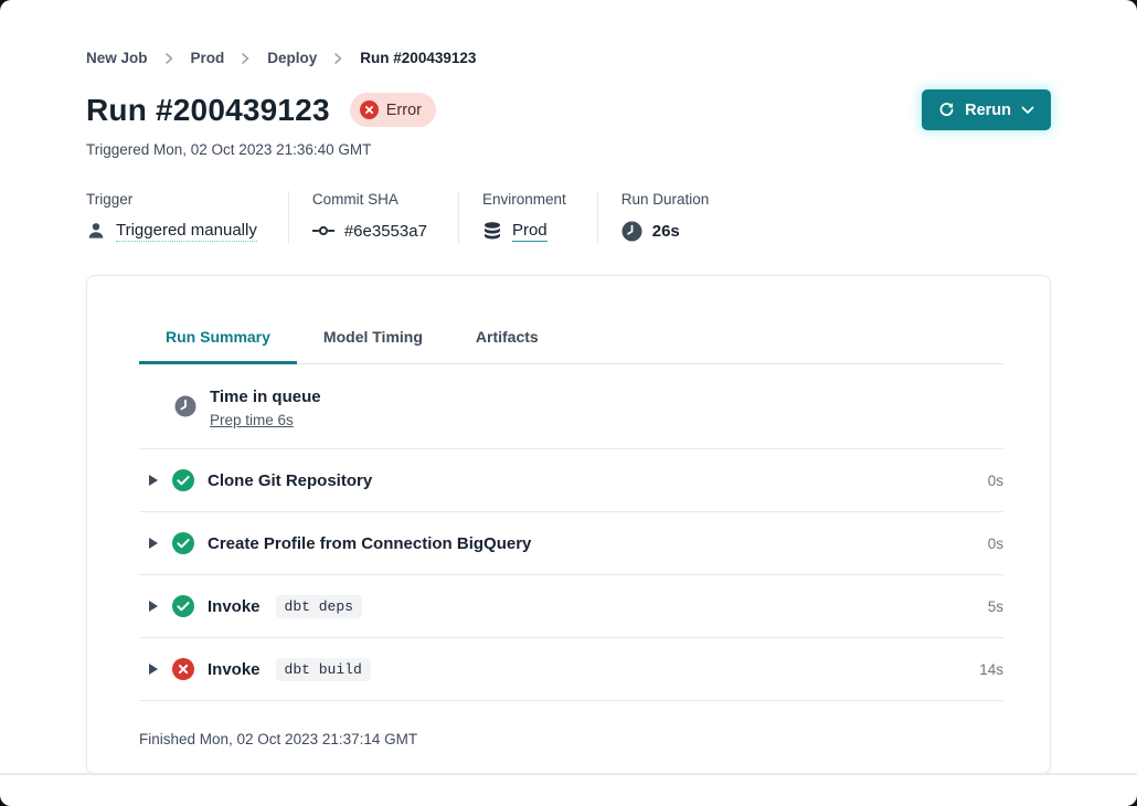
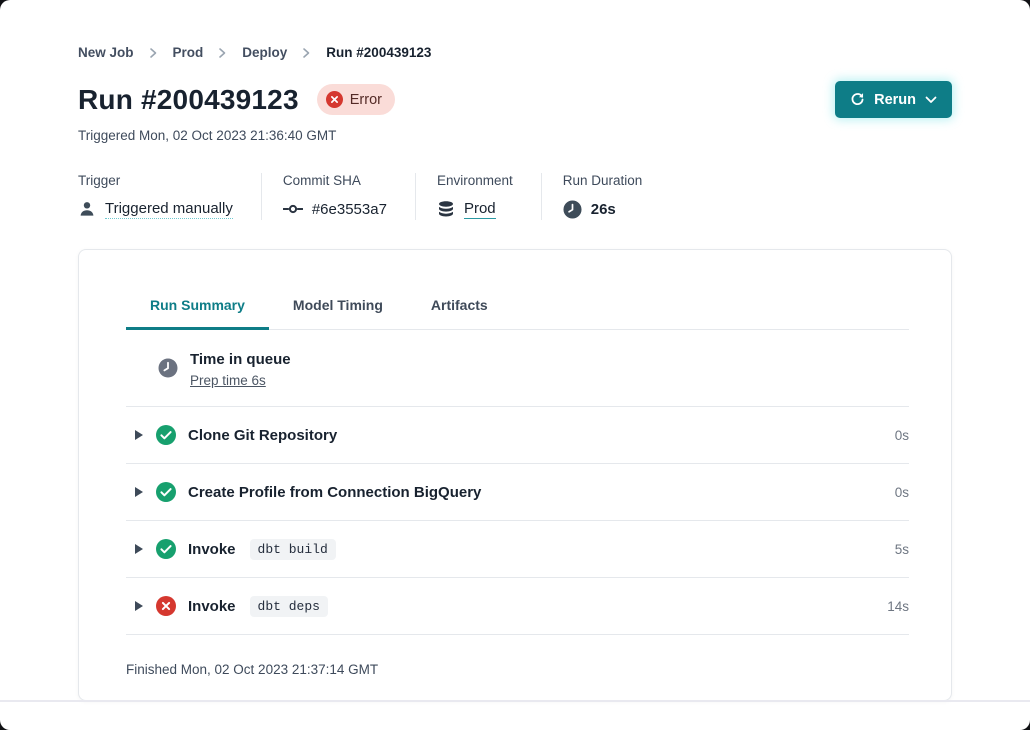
  New Job
  Prod
  Deploy
  Run #200439123
  Run #200439123
  Error
  Rerun
  Triggered Mon, 02 Oct 2023 21:36:40 GMT
  Trigger
  Triggered manually
  Commit SHA
  #6e3553a7
  Environment
  Prod
  Run Duration
  26s
  Run Summary
  Model Timing
  Artifacts
  Time in queue
  Prep time 6s
  Clone Git Repository
  0s
  Create Profile from Connection BigQuery
  0s
  Invoke
- dbt deps
+ dbt build
  5s
  Invoke
- dbt build
+ dbt deps
  14s
  Finished Mon, 02 Oct 2023 21:37:14 GMT
